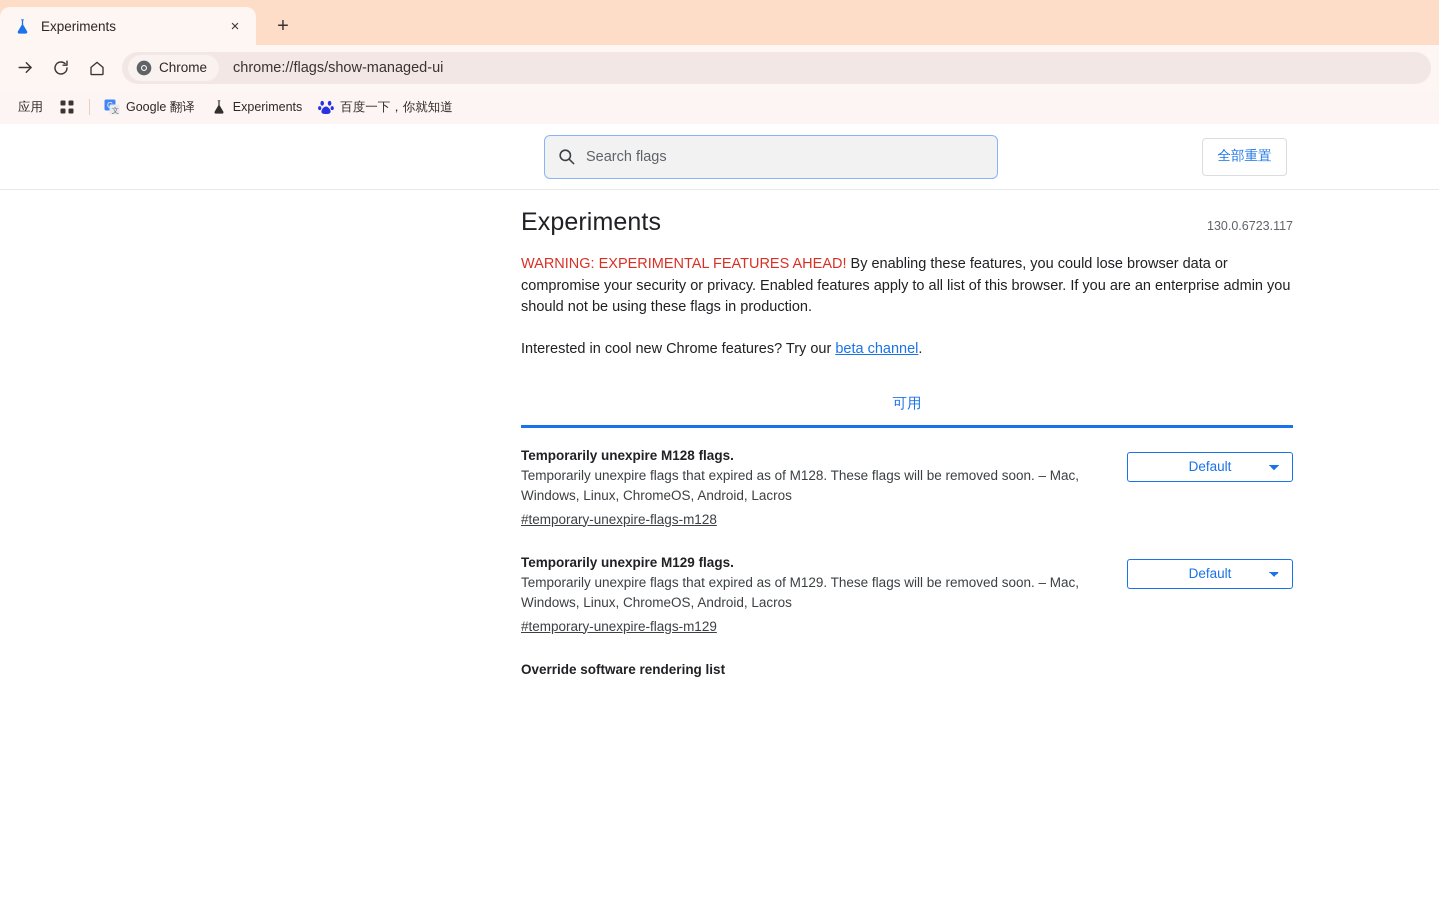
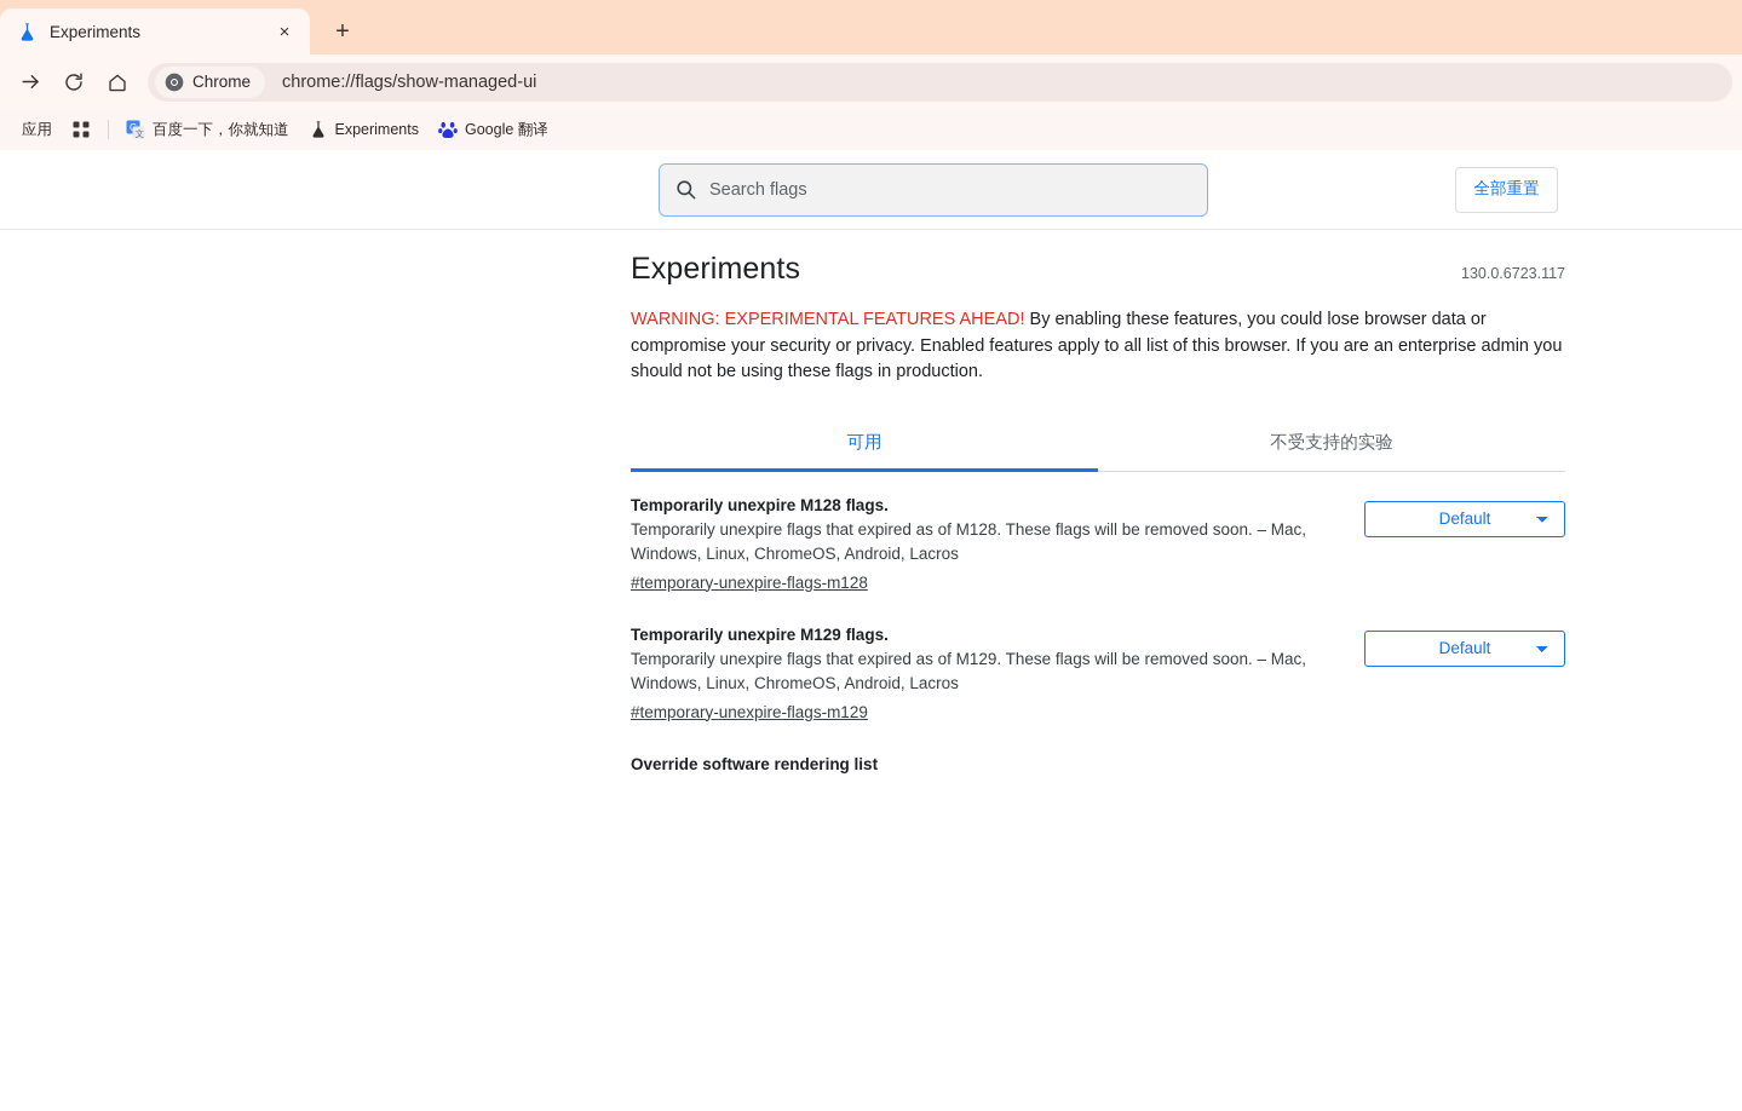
  Experiments
  ×
  +
  Chrome
  chrome://flags/show-managed-ui
  应用
  文
- Google 翻译
+ 百度一下，你就知道
  Experiments
- 百度一下，你就知道
+ Google 翻译
  Search flags
  全部重置
  Experiments
  130.0.6723.117
  WARNING: EXPERIMENTAL FEATURES AHEAD! By enabling these features, you could lose browser data or compromise your security or privacy. Enabled features apply to all list of this browser. If you are an enterprise admin you should not be using these flags in production.
- Interested in cool new Chrome features? Try our beta channel.
  可用
+ 不受支持的实验
  Temporarily unexpire M128 flags.
  Temporarily unexpire flags that expired as of M128. These flags will be removed soon. – Mac, Windows, Linux, ChromeOS, Android, Lacros
  #temporary-unexpire-flags-m128
  Default
  Temporarily unexpire M129 flags.
  Temporarily unexpire flags that expired as of M129. These flags will be removed soon. – Mac, Windows, Linux, ChromeOS, Android, Lacros
  #temporary-unexpire-flags-m129
  Default
  Override software rendering list
